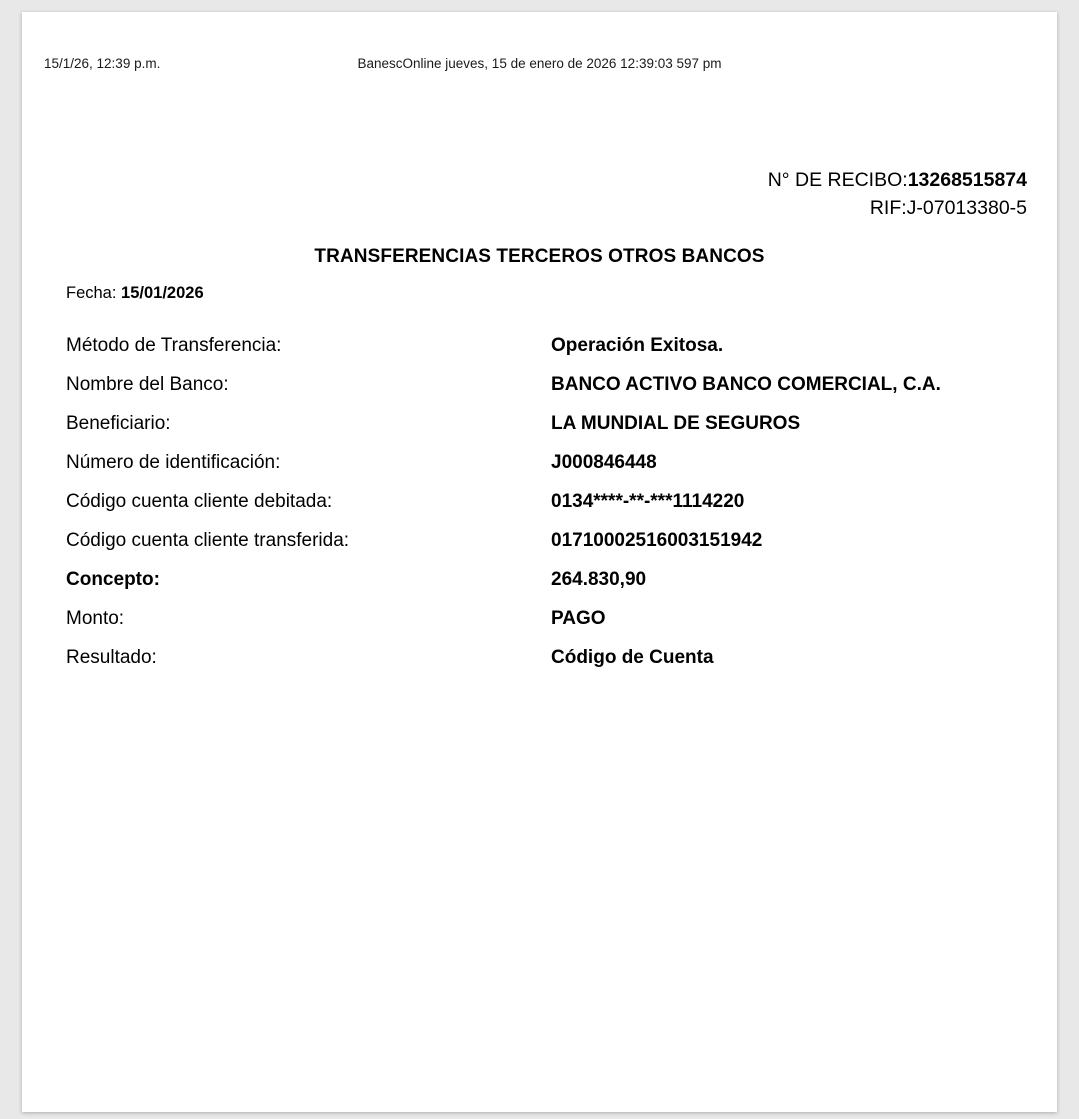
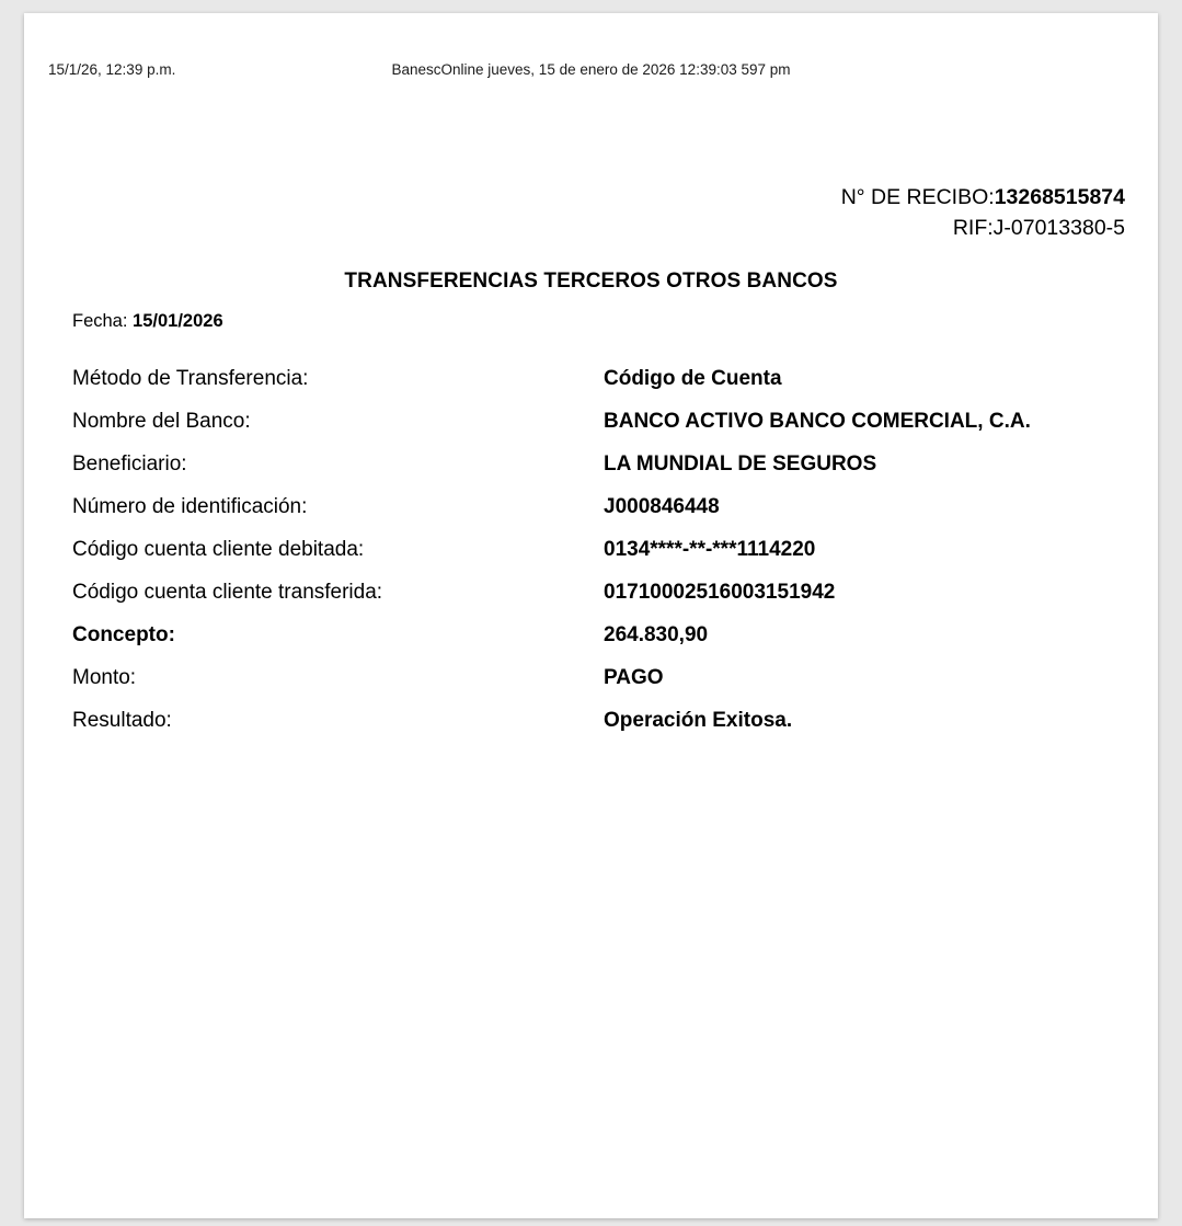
  15/1/26, 12:39 p.m.
  BanescOnline jueves, 15 de enero de 2026 12:39:03 597 pm
  N° DE RECIBO:13268515874
  RIF:J-07013380-5
  TRANSFERENCIAS TERCEROS OTROS BANCOS
  Fecha: 15/01/2026
  Método de Transferencia:
- Operación Exitosa.
+ Código de Cuenta
  Nombre del Banco:
  BANCO ACTIVO BANCO COMERCIAL, C.A.
  Beneficiario:
  LA MUNDIAL DE SEGUROS
  Número de identificación:
  J000846448
  Código cuenta cliente debitada:
  0134****-**-***1114220
  Código cuenta cliente transferida:
  01710002516003151942
  Concepto:
  264.830,90
  Monto:
  PAGO
  Resultado:
- Código de Cuenta
+ Operación Exitosa.
